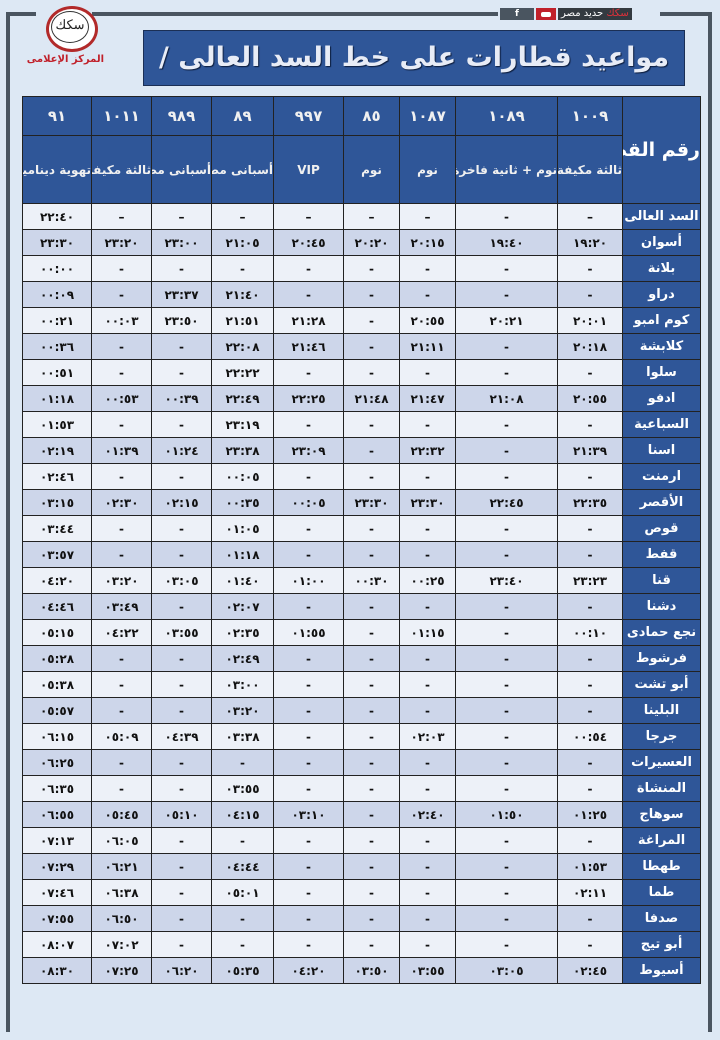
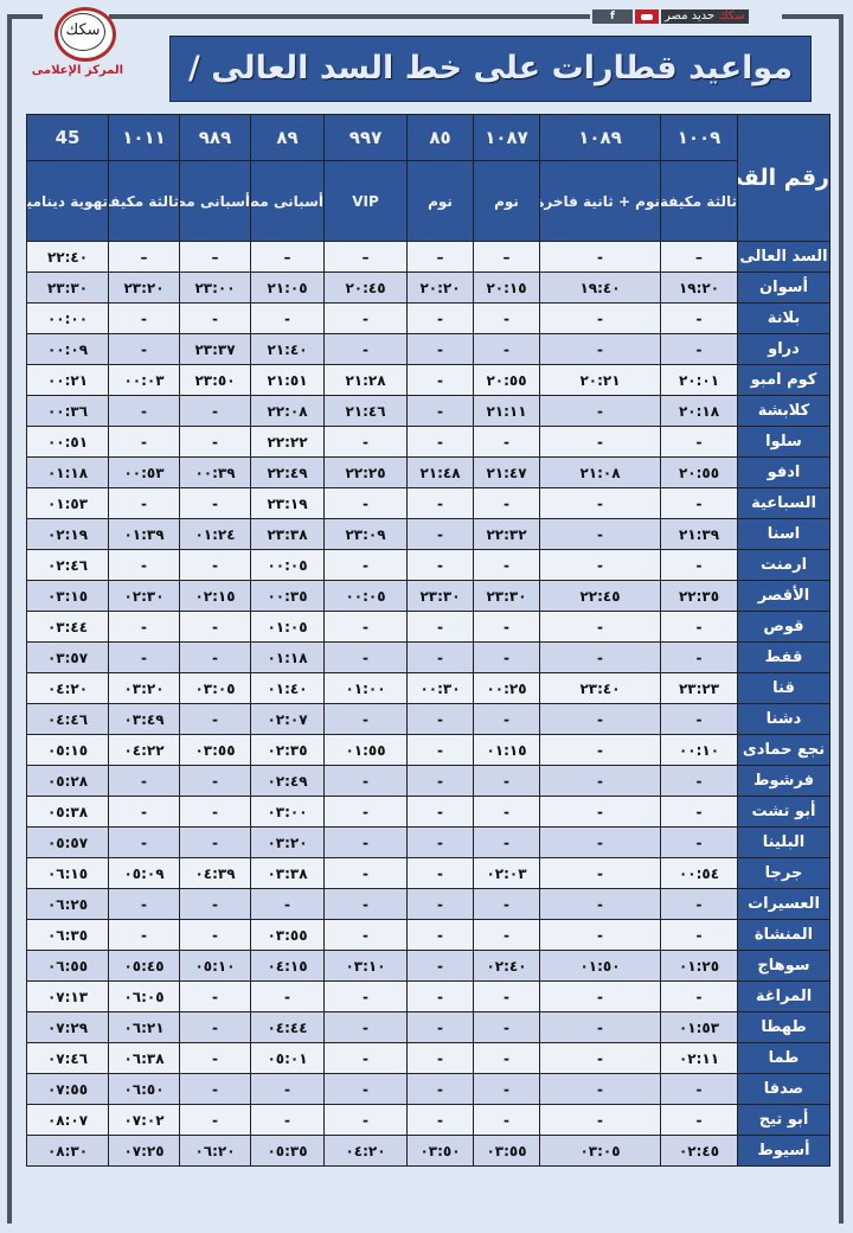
  f
  سكك حديد مصر
  ﺳﻜﻚ
  المركز الإعلامى
  مواعيد قطارات على خط السد العالى /
- رقم الق	١٠٠٩	١٠٨٩	١٠٨٧	٨٥	٩٩٧	٨٩	٩٨٩	١٠١١	٩١
+ رقم الق	١٠٠٩	١٠٨٩	١٠٨٧	٨٥	٩٩٧	٨٩	٩٨٩	١٠١١	45
  ثالثة مكيفة	نوم + ثانية فاخرة	نوم	نوم	VIP	أسبانى مط	أسبانى مط	ثالثة مكيف	تهوية دينامي
  السد العالى	–	-	–	–	–	–	–	–	٢٢:٤٠
  أسوان	١٩:٢٠	١٩:٤٠	٢٠:١٥	٢٠:٢٠	٢٠:٤٥	٢١:٠٥	٢٣:٠٠	٢٣:٢٠	٢٣:٣٠
  بلانة	-	-	-	-	-	-	-	-	٠٠:٠٠
  دراو	-	-	-	-	-	٢١:٤٠	٢٣:٣٧	-	٠٠:٠٩
  كوم امبو	٢٠:٠١	٢٠:٢١	٢٠:٥٥	-	٢١:٢٨	٢١:٥١	٢٣:٥٠	٠٠:٠٣	٠٠:٢١
  كلابشة	٢٠:١٨	-	٢١:١١	-	٢١:٤٦	٢٢:٠٨	-	-	٠٠:٣٦
  سلوا	-	-	-	-	-	٢٢:٢٢	-	-	٠٠:٥١
  ادفو	٢٠:٥٥	٢١:٠٨	٢١:٤٧	٢١:٤٨	٢٢:٢٥	٢٢:٤٩	٠٠:٣٩	٠٠:٥٣	٠١:١٨
  السباعية	-	-	-	-	-	٢٣:١٩	-	-	٠١:٥٣
  اسنا	٢١:٣٩	-	٢٢:٣٢	-	٢٣:٠٩	٢٣:٣٨	٠١:٢٤	٠١:٣٩	٠٢:١٩
  ارمنت	-	-	-	-	-	٠٠:٠٥	-	-	٠٢:٤٦
  الأقصر	٢٢:٣٥	٢٢:٤٥	٢٣:٣٠	٢٣:٣٠	٠٠:٠٥	٠٠:٣٥	٠٢:١٥	٠٢:٣٠	٠٣:١٥
  قوص	-	-	-	-	-	٠١:٠٥	-	-	٠٣:٤٤
  قفط	-	-	-	-	-	٠١:١٨	-	-	٠٣:٥٧
  قنا	٢٣:٢٣	٢٣:٤٠	٠٠:٢٥	٠٠:٣٠	٠١:٠٠	٠١:٤٠	٠٣:٠٥	٠٣:٢٠	٠٤:٢٠
  دشنا	-	-	-	-	-	٠٢:٠٧	-	٠٣:٤٩	٠٤:٤٦
  نجع حمادى	٠٠:١٠	-	٠١:١٥	-	٠١:٥٥	٠٢:٣٥	٠٣:٥٥	٠٤:٢٢	٠٥:١٥
  فرشوط	-	-	-	-	-	٠٢:٤٩	-	-	٠٥:٢٨
  أبو تشت	-	-	-	-	-	٠٣:٠٠	-	-	٠٥:٣٨
  البلينا	-	-	-	-	-	٠٣:٢٠	-	-	٠٥:٥٧
  جرجا	٠٠:٥٤	-	٠٢:٠٣	-	-	٠٣:٣٨	٠٤:٣٩	٠٥:٠٩	٠٦:١٥
  العسيرات	-	-	-	-	-	-	-	-	٠٦:٢٥
  المنشاة	-	-	-	-	-	٠٣:٥٥	-	-	٠٦:٣٥
  سوهاج	٠١:٢٥	٠١:٥٠	٠٢:٤٠	-	٠٣:١٠	٠٤:١٥	٠٥:١٠	٠٥:٤٥	٠٦:٥٥
  المراغة	-	-	-	-	-	-	-	٠٦:٠٥	٠٧:١٣
  طهطا	٠١:٥٣	-	-	-	-	٠٤:٤٤	-	٠٦:٢١	٠٧:٢٩
  طما	٠٢:١١	-	-	-	-	٠٥:٠١	-	٠٦:٣٨	٠٧:٤٦
  صدفا	-	-	-	-	-	-	-	٠٦:٥٠	٠٧:٥٥
  أبو تيج	-	-	-	-	-	-	-	٠٧:٠٢	٠٨:٠٧
  أسيوط	٠٢:٤٥	٠٣:٠٥	٠٣:٥٥	٠٣:٥٠	٠٤:٢٠	٠٥:٣٥	٠٦:٢٠	٠٧:٢٥	٠٨:٣٠
